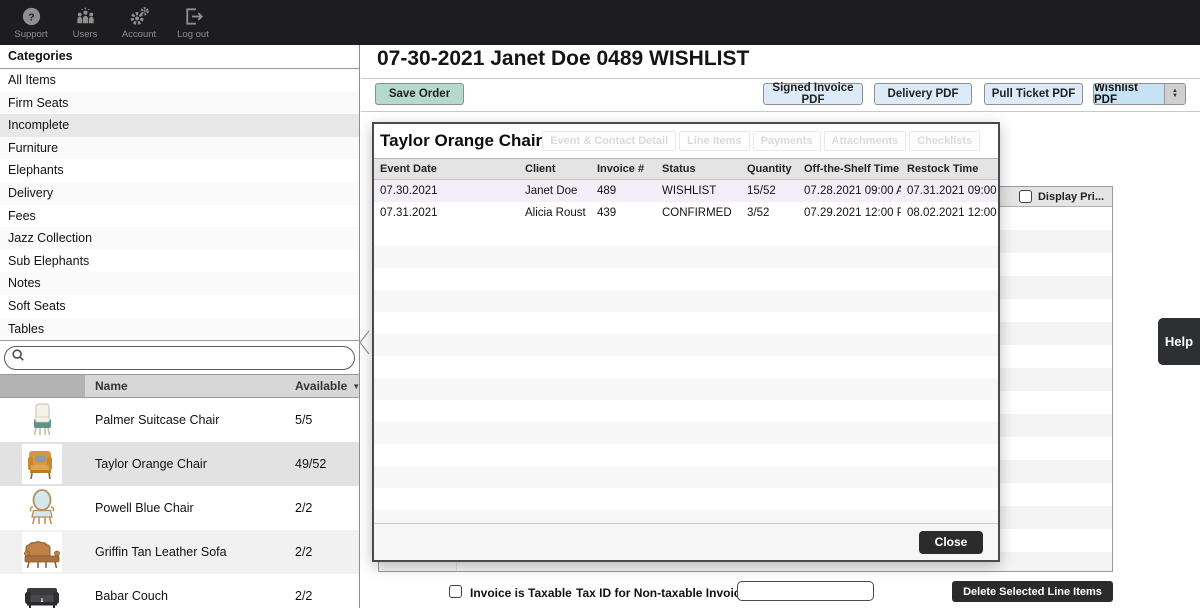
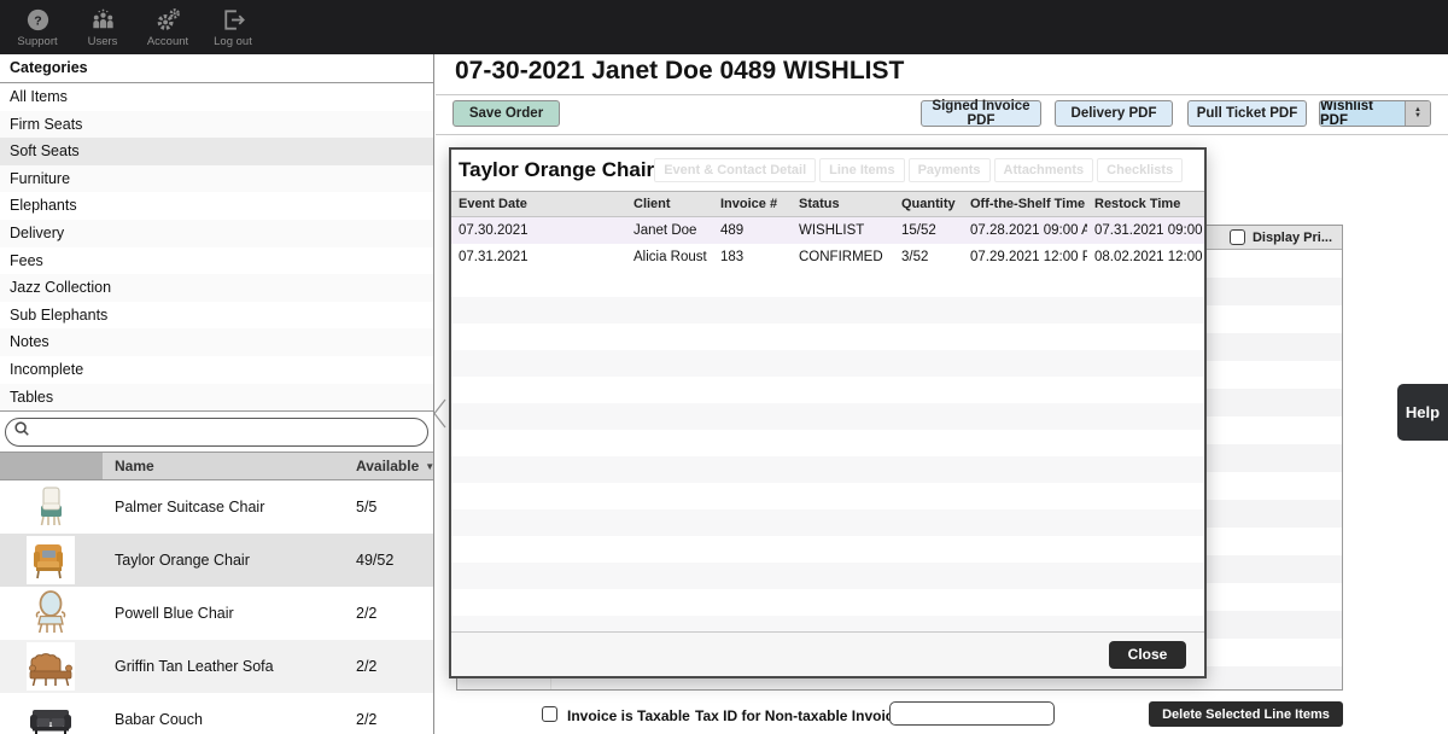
  ?
  Support
  Users
  Account
  Log out
  Categories
  All Items
  Firm Seats
- Incomplete
+ Soft Seats
  Furniture
  Elephants
  Delivery
  Fees
  Jazz Collection
  Sub Elephants
  Notes
- Soft Seats
+ Incomplete
  Tables
  Name
  Available
  ▼
  Palmer Suitcase Chair
  5/5
  Taylor Orange Chair
  49/52
  Powell Blue Chair
  2/2
  Griffin Tan Leather Sofa
  2/2
  Babar Couch
  2/2
  07-30-2021 Janet Doe 0489 WISHLIST
  Save Order
  Signed Invoice PDF
  Delivery PDF
  Pull Ticket PDF
  Wishlist PDF
  Display Pri...
  Help
  Taylor Orange Chair
  Event & Contact Detail
  Line Items
  Payments
  Attachments
  Checklists
  Event Date
  Client
  Invoice #
  Status
  Quantity
  Off-the-Shelf Time
  Restock Time
  07.30.2021
  Janet Doe
  489
  WISHLIST
  15/52
  07.28.2021 09:00 A
  07.31.2021 09:00
  07.31.2021
  Alicia Roust
- 439
+ 183
  CONFIRMED
  3/52
  07.29.2021 12:00 P
  08.02.2021 12:00
  Close
  Invoice is Taxable
  Tax ID for Non-taxable Invoi
  Delete Selected Line Items
